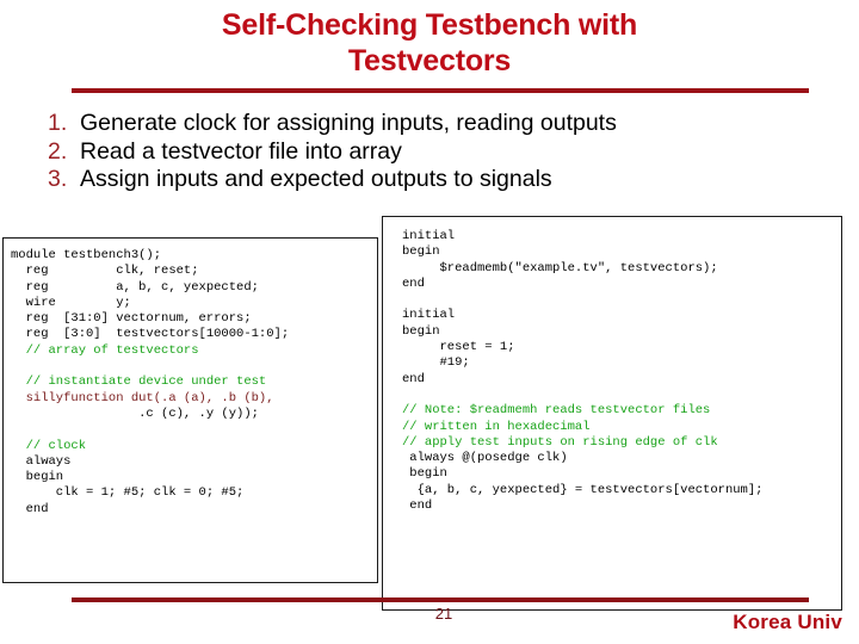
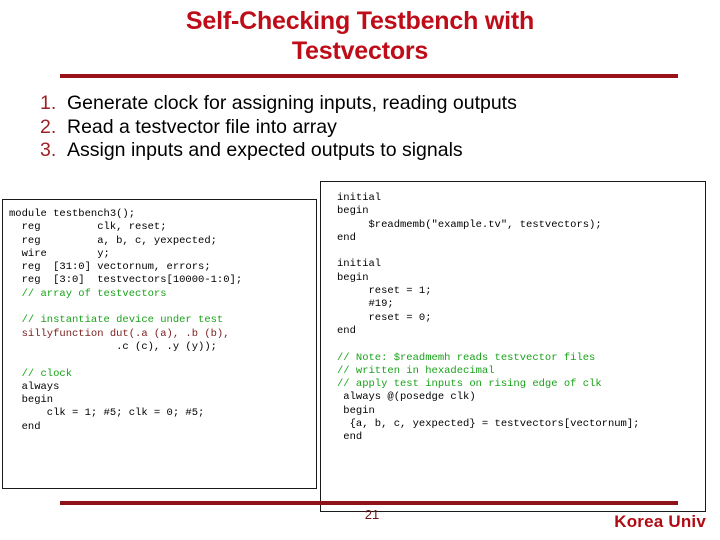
  Self-Checking Testbench with
  Testvectors
  1.
  Generate clock for assigning inputs, reading outputs
  2.
  Read a testvector file into array
  3.
  Assign inputs and expected outputs to signals
  module testbench3();
  reg clk, reset;
  reg a, b, c, yexpected;
  wire y;
  reg [31:0] vectornum, errors;
  reg [3:0] testvectors[10000-1:0];
  // array of testvectors
  // instantiate device under test
  sillyfunction dut(.a (a), .b (b),
  .c (c), .y (y));
  // clock
  always
  begin
  clk = 1; #5; clk = 0; #5;
  end
  initial
  begin
  $readmemb("example.tv", testvectors);
  end
  initial
  begin
  reset = 1;
  #19;
+ reset = 0;
  end
  // Note: $readmemh reads testvector files
  // written in hexadecimal
  // apply test inputs on rising edge of clk
  always @(posedge clk)
  begin
  {a, b, c, yexpected} = testvectors[vectornum];
  end
  21
  Korea Univ
